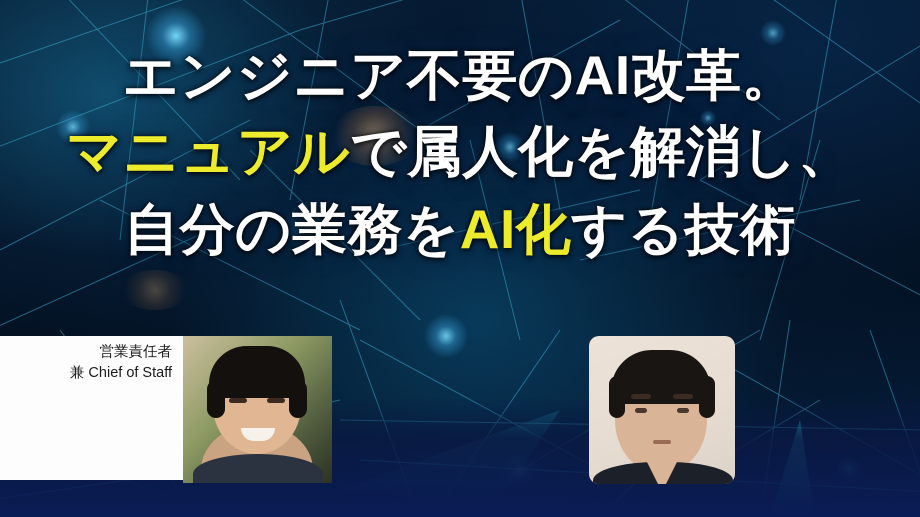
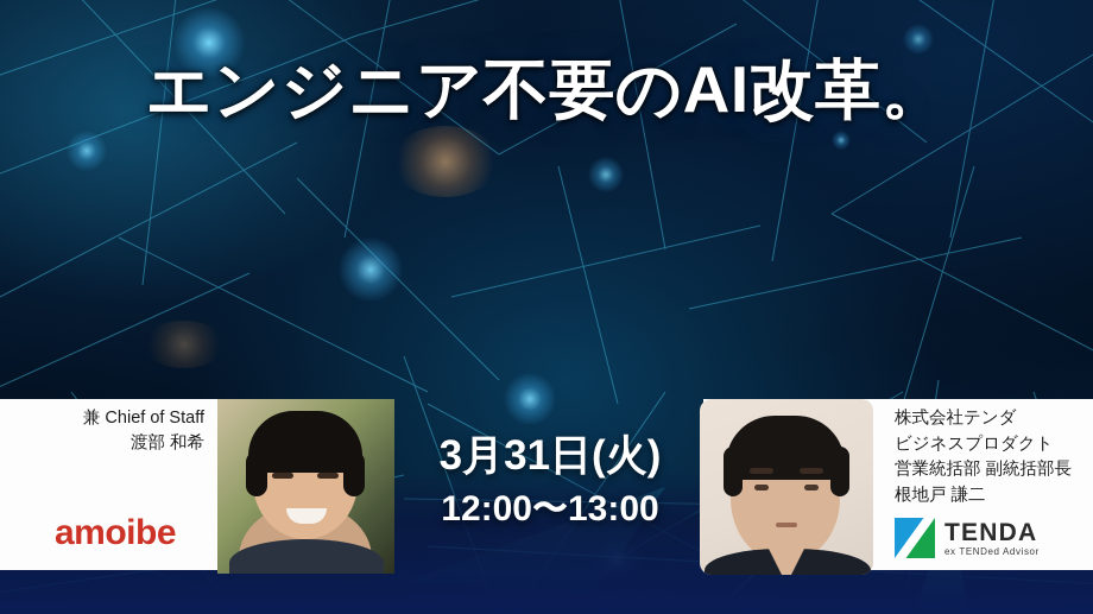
  エンジニア不要のAI改革。
- マニュアルで属人化を解消し、
- 自分の業務をAI化する技術
- 営業責任者
  兼 Chief of Staff
+ 渡部 和希
+ amoibe
+ 3月31日(火)
+ 12:00〜13:00
+ 株式会社テンダ
+ ビジネスプロダクト
+ 営業統括部 副統括部長
+ 根地戸 謙二
+ TENDA
+ ex TENDed Advisor
